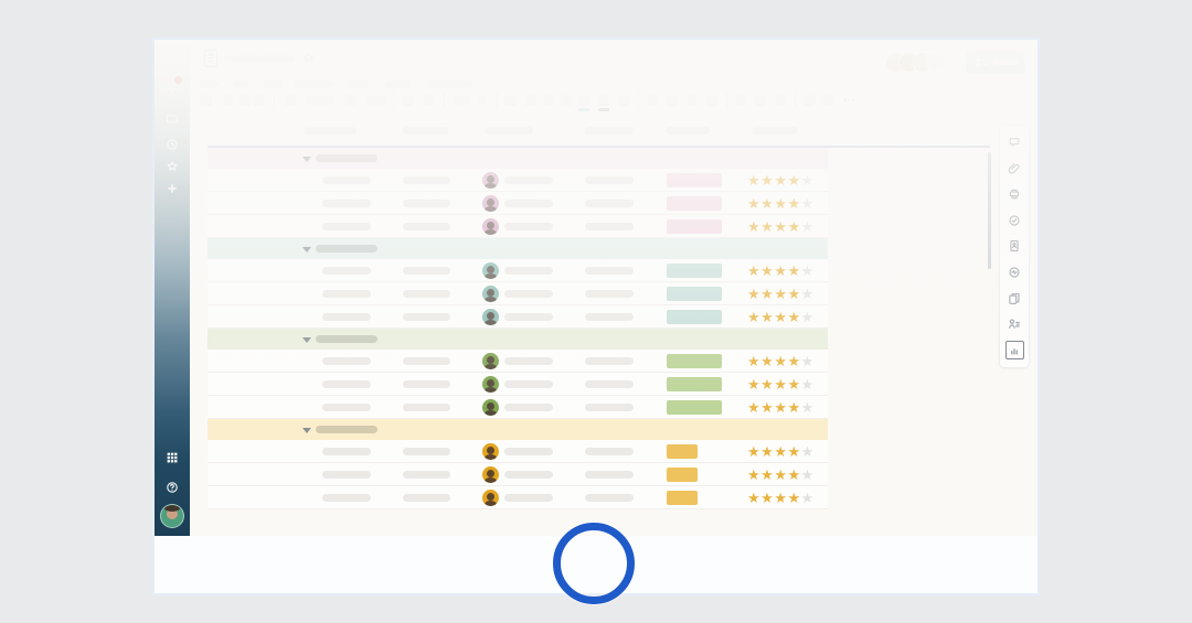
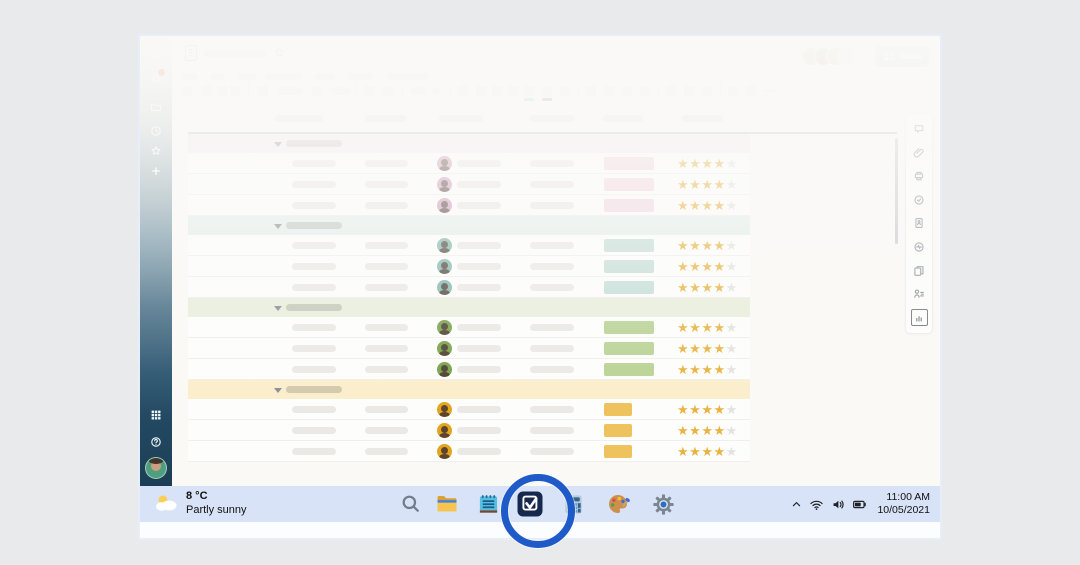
+ 8 °C
+ Partly sunny
+ 11:00 AM
+ 10/05/2021
